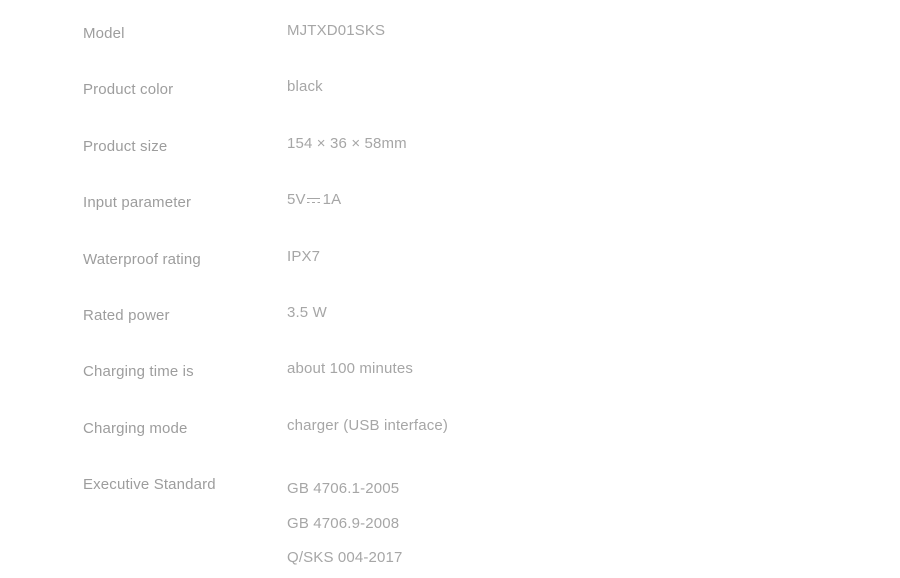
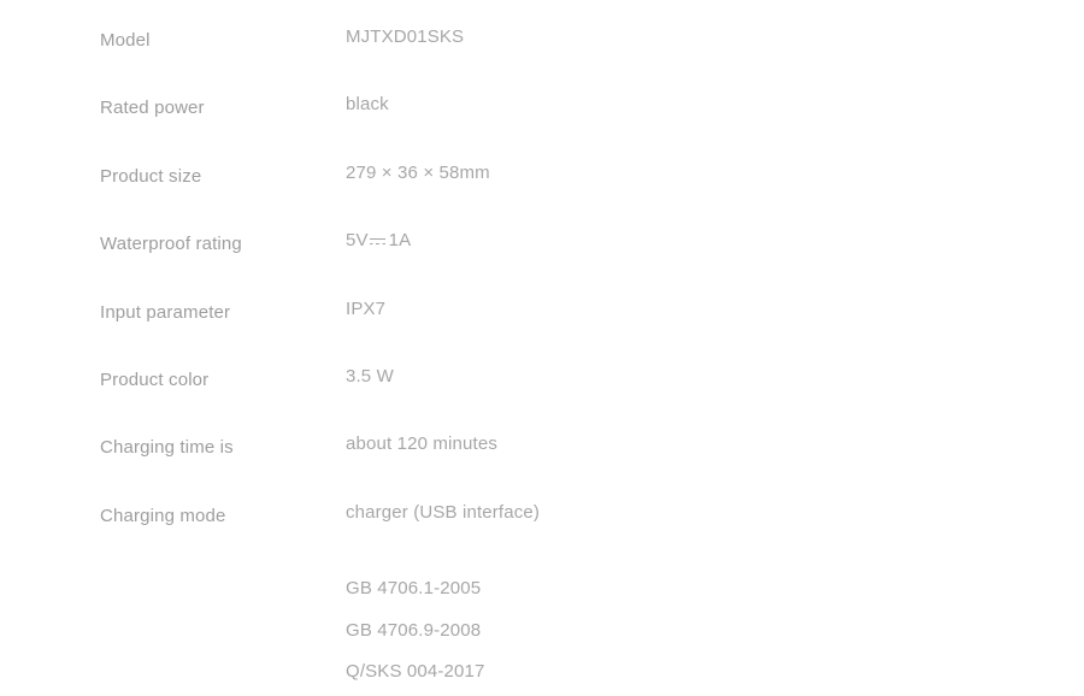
  Model
  MJTXD01SKS
- Product color
+ Rated power
  black
  Product size
- 154 × 36 × 58mm
+ 279 × 36 × 58mm
- Input parameter
+ Waterproof rating
  5V 1A
- Waterproof rating
+ Input parameter
  IPX7
- Rated power
+ Product color
  3.5 W
  Charging time is
- about 100 minutes
+ about 120 minutes
  Charging mode
  charger (USB interface)
- Executive Standard
  GB 4706.1-2005
  GB 4706.9-2008
  Q/SKS 004-2017
